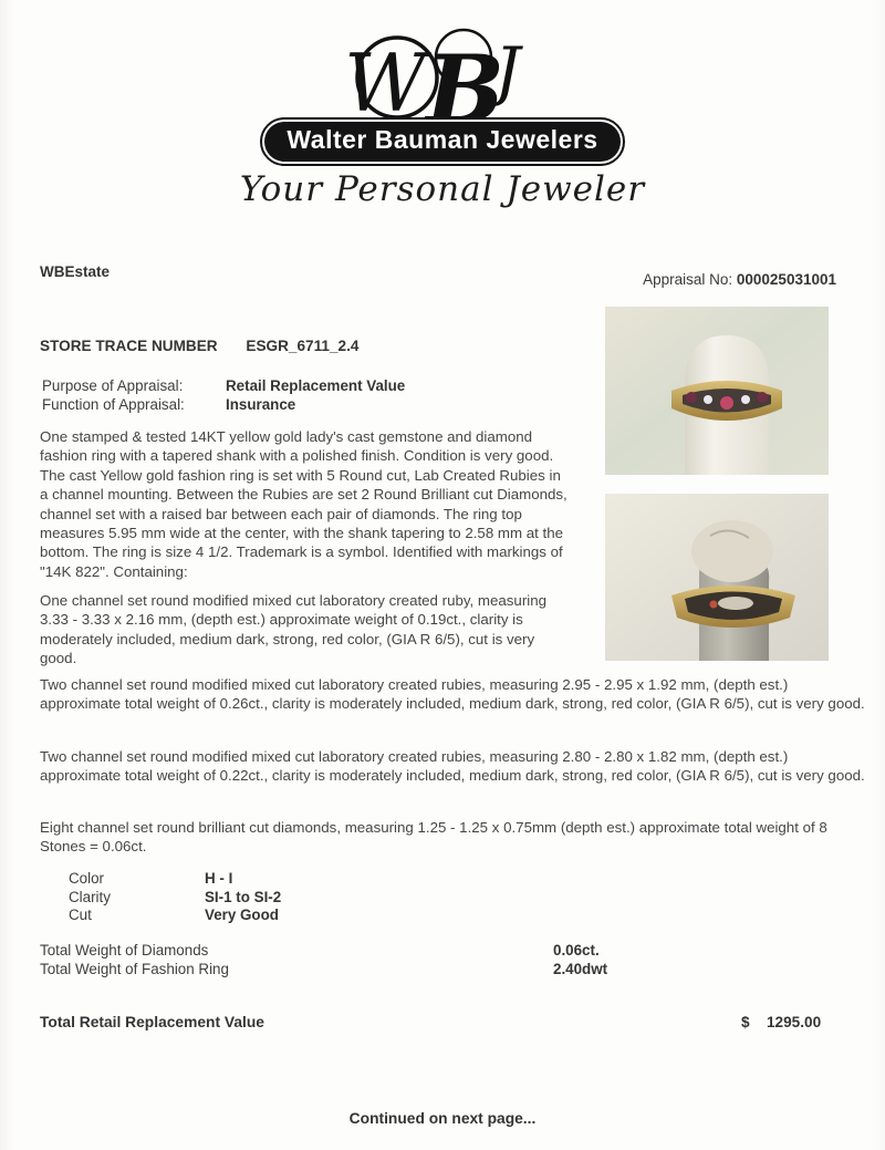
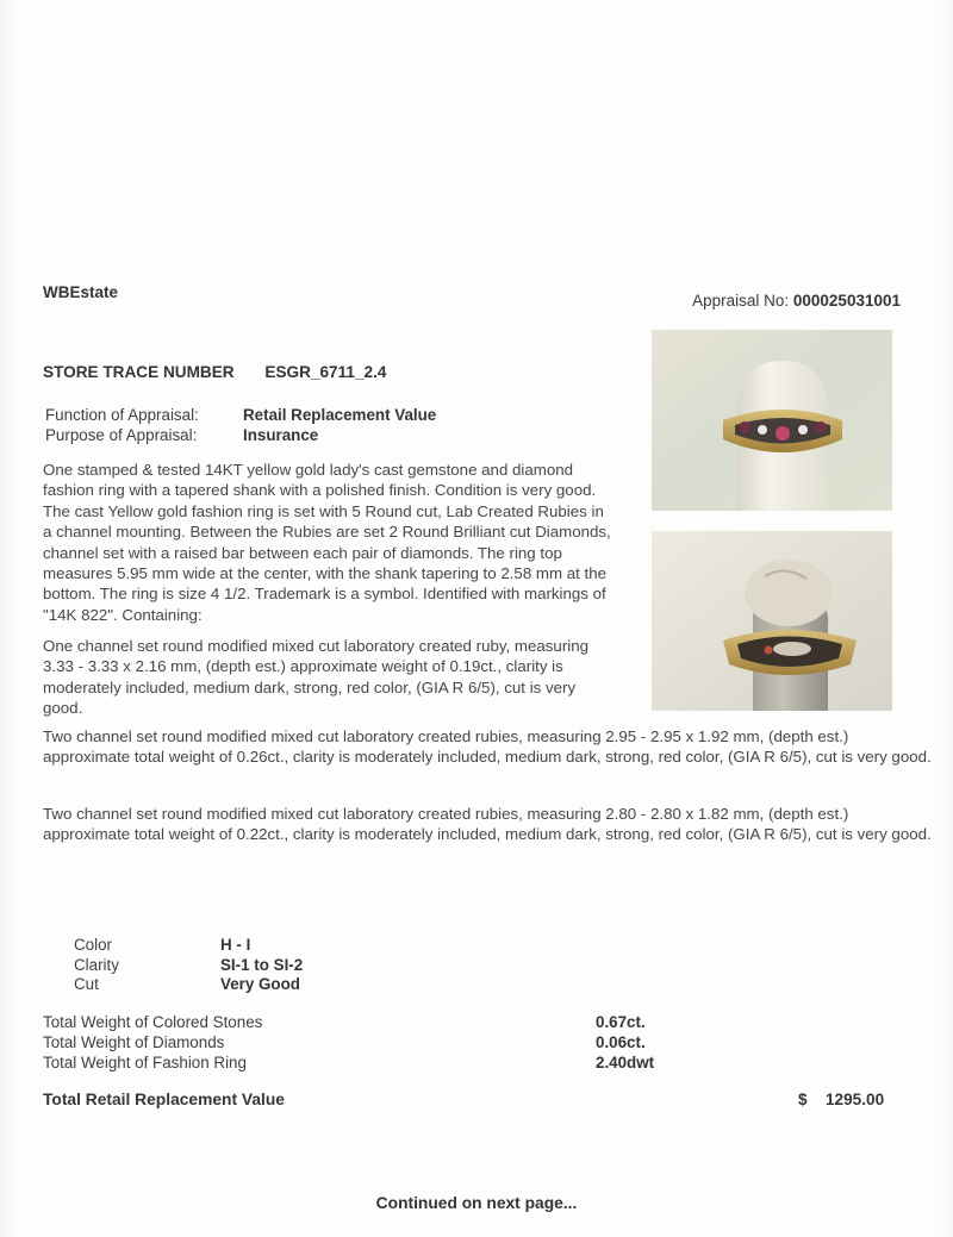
- W
- B
- J
- Walter Bauman Jewelers
- Your Personal Jeweler
  WBEstate
  Appraisal No: 000025031001
  STORE TRACE NUMBER ESGR_6711_2.4
- Purpose of Appraisal:
+ Function of Appraisal:
  Retail Replacement Value
- Function of Appraisal:
+ Purpose of Appraisal:
  Insurance
  One stamped & tested 14KT yellow gold lady's cast gemstone and diamond fashion ring with a tapered shank with a polished finish. Condition is very good. The cast Yellow gold fashion ring is set with 5 Round cut, Lab Created Rubies in a channel mounting. Between the Rubies are set 2 Round Brilliant cut Diamonds, channel set with a raised bar between each pair of diamonds. The ring top measures 5.95 mm wide at the center, with the shank tapering to 2.58 mm at the bottom. The ring is size 4 1/2. Trademark is a symbol. Identified with markings of "14K 822". Containing:
  One channel set round modified mixed cut laboratory created ruby, measuring 3.33 - 3.33 x 2.16 mm, (depth est.) approximate weight of 0.19ct., clarity is moderately included, medium dark, strong, red color, (GIA R 6/5), cut is very good.
  Two channel set round modified mixed cut laboratory created rubies, measuring 2.95 - 2.95 x 1.92 mm, (depth est.) approximate total weight of 0.26ct., clarity is moderately included, medium dark, strong, red color, (GIA R 6/5), cut is very good.
  Two channel set round modified mixed cut laboratory created rubies, measuring 2.80 - 2.80 x 1.82 mm, (depth est.) approximate total weight of 0.22ct., clarity is moderately included, medium dark, strong, red color, (GIA R 6/5), cut is very good.
- Eight channel set round brilliant cut diamonds, measuring 1.25 - 1.25 x 0.75mm (depth est.) approximate total weight of 8 Stones = 0.06ct.
  Color
  H - I
  Clarity
  SI-1 to SI-2
  Cut
  Very Good
+ Total Weight of Colored Stones
+ 0.67ct.
  Total Weight of Diamonds
  0.06ct.
  Total Weight of Fashion Ring
  2.40dwt
  Total Retail Replacement Value
  $
  1295.00
  Continued on next page...
